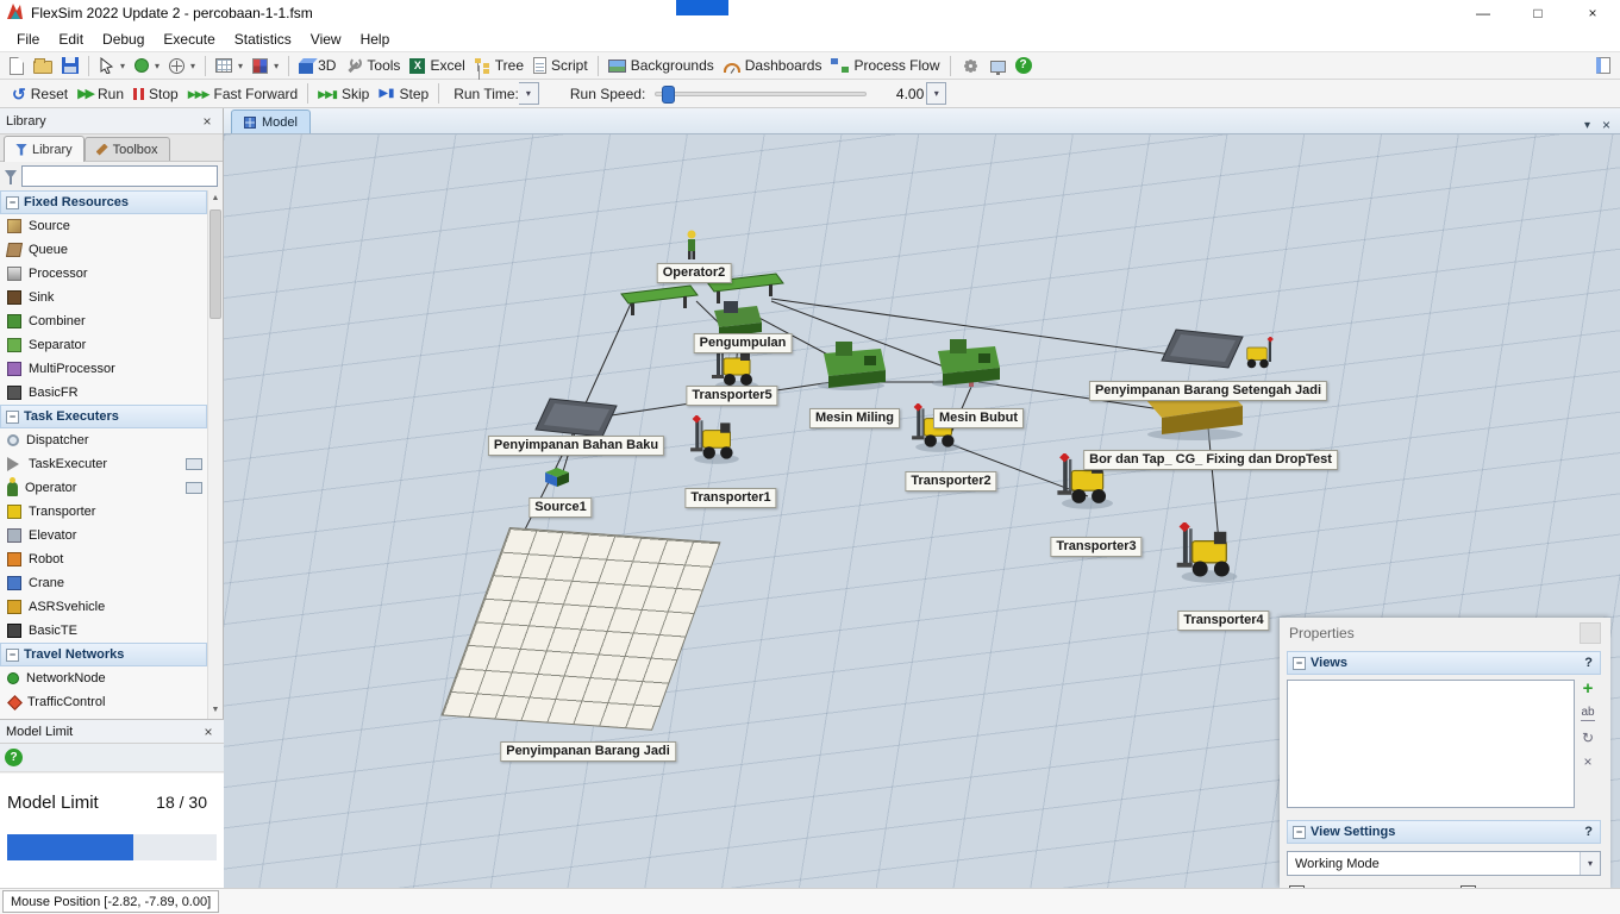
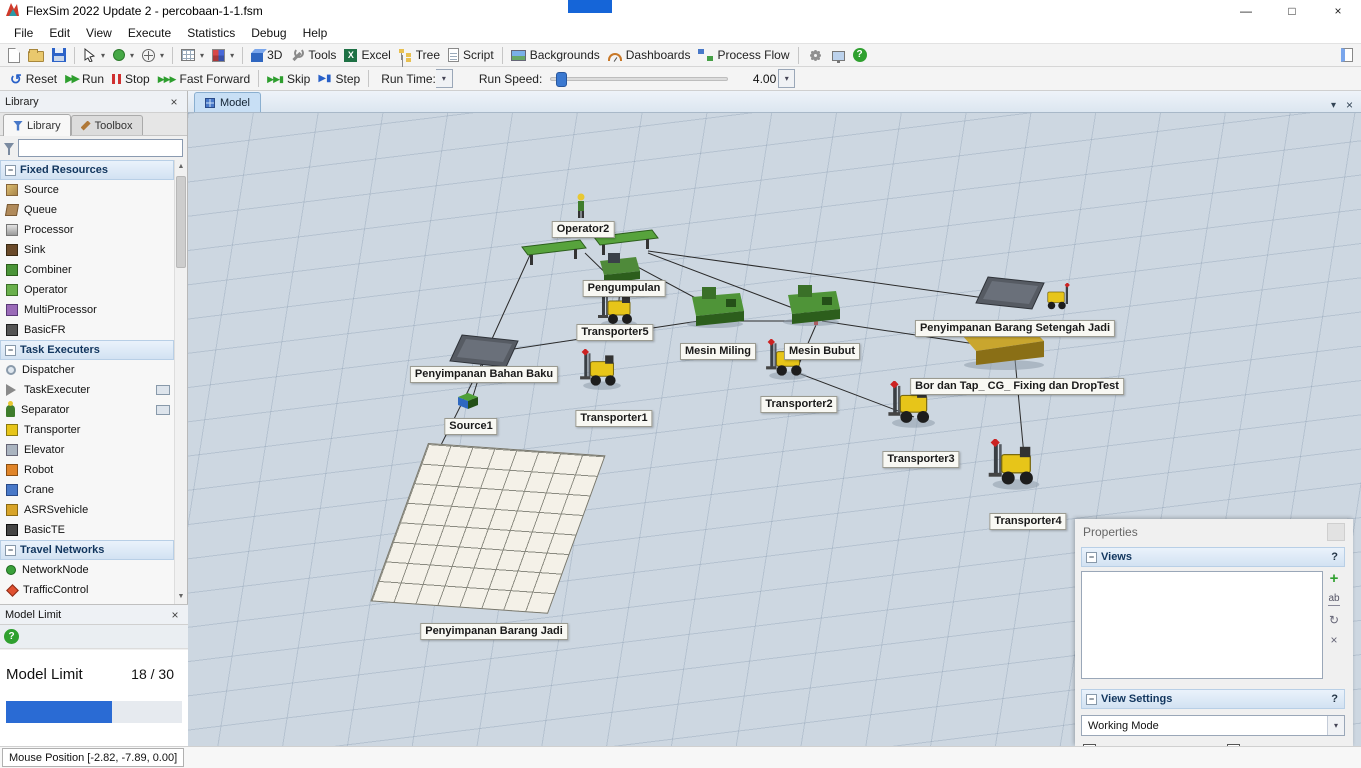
  FlexSim 2022 Update 2 - percobaan-1-1.fsm
  —
  □
  ×
  File
  Edit
- Debug
+ View
  Execute
  Statistics
- View
+ Debug
  Help
  ▾
  ▾
  ▾
  ▾
  ▾
  3D
  Tools
  Excel
  Tree
  Script
  Backgrounds
  Dashboards
  Process Flow
  ?
  ↺
  Reset
  ▶▶
  Run
  Stop
  ▶▶▶
  Fast Forward
  ▶▶▮
  Skip
  ▶▮
  Step
  Run Time:
  ▾
  Run Speed:
  4.00
  ▾
  Library
  ×
  Library
  Toolbox
  −
  Fixed Resources
  Source
  Queue
  Processor
  Sink
  Combiner
- Separator
+ Operator
  MultiProcessor
  BasicFR
  −
  Task Executers
  Dispatcher
  TaskExecuter
- Operator
+ Separator
  Transporter
  Elevator
  Robot
  Crane
  ASRSvehicle
  BasicTE
  −
  Travel Networks
  NetworkNode
  TrafficControl
  Model Limit
  ×
  ?
  Model Limit
  18 / 30
  Model
  ▾
  ×
  Operator2
  Pengumpulan
  Transporter5
  Mesin Miling
  Mesin Bubut
  Penyimpanan Barang Setengah Jadi
  Penyimpanan Bahan Baku
  Transporter1
  Transporter2
  Bor dan Tap_ CG_ Fixing dan DropTest
  Source1
  Transporter3
  Transporter4
  Penyimpanan Barang Jadi
  Properties
  −
  Views
  ?
  +
  ab
  ↻
  ×
  −
  View Settings
  ?
  Working Mode
  ▾
  Mouse Position [-2.82, -7.89, 0.00]
